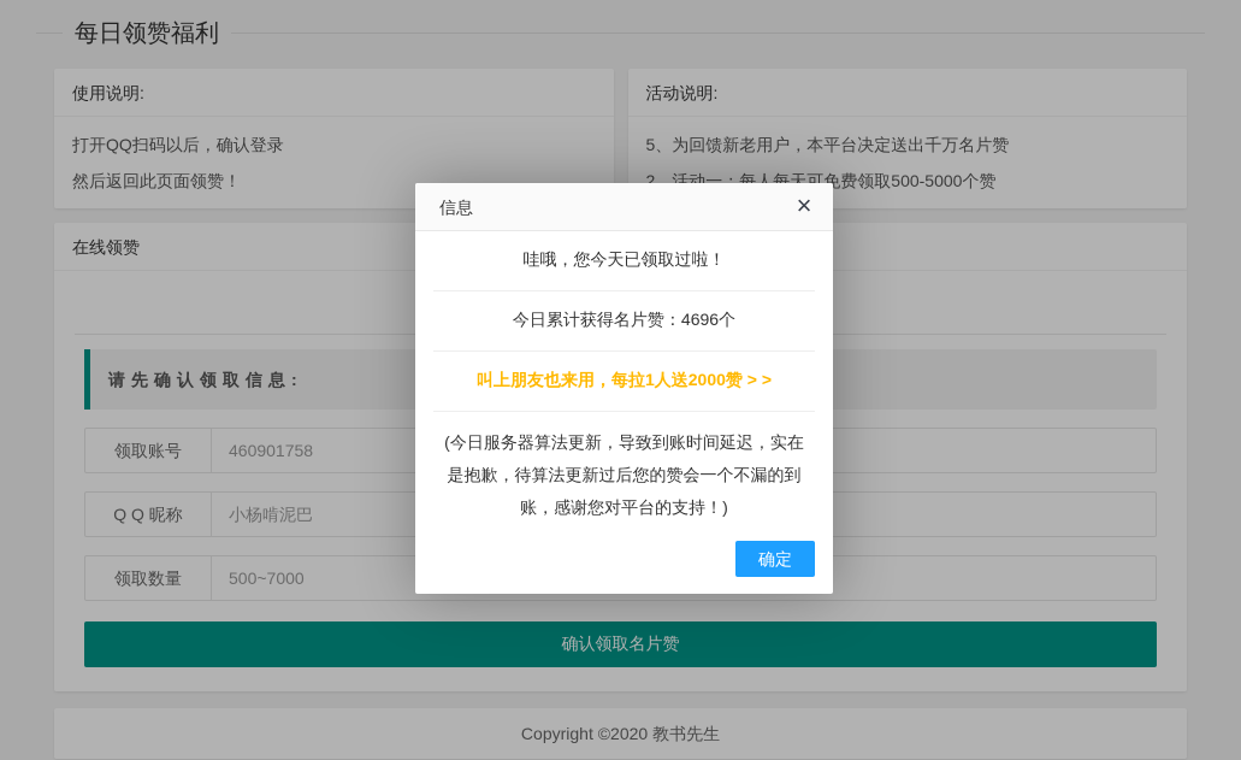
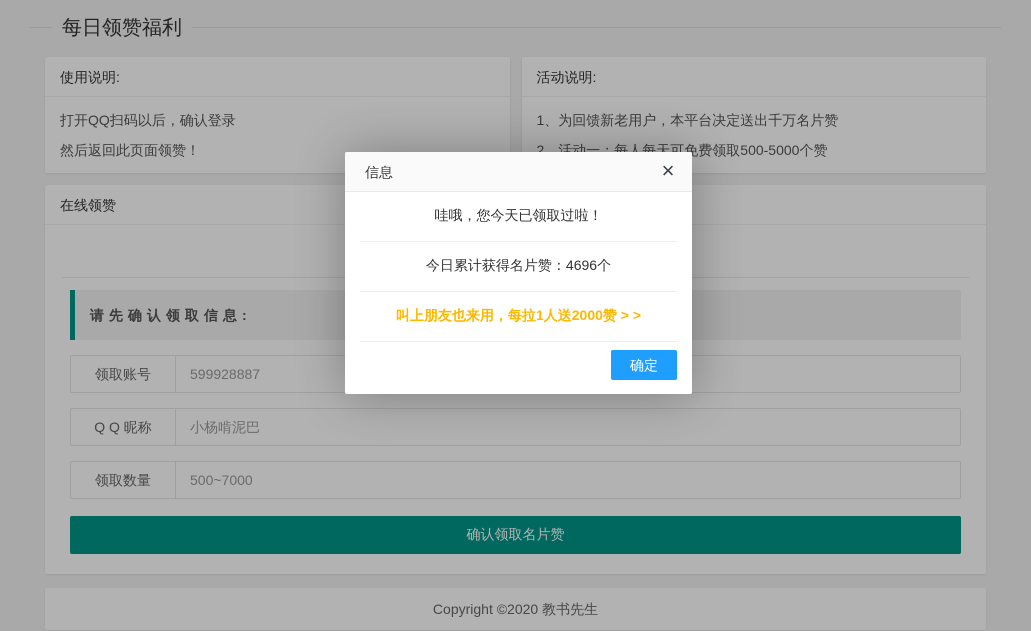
  每日领赞福利
  使用说明:
  打开QQ扫码以后，确认登录
  然后返回此页面领赞！
  活动说明:
- 5、为回馈新老用户，本平台决定送出千万名片赞
+ 1、为回馈新老用户，本平台决定送出千万名片赞
  2、活动一：每人每天可免费领取500-5000个赞
  在线领赞
  请先确认领取信息:
  领取账号
- 460901758
+ 599928887
  Q Q 昵称
  小杨啃泥巴
  领取数量
  500~7000
  确认领取名片赞
  Copyright ©2020 教书先生
  信息
  ×
  哇哦，您今天已领取过啦！
  今日累计获得名片赞：4696个
  叫上朋友也来用，每拉1人送2000赞 > >
- (今日服务器算法更新，导致到账时间延迟，实在是抱歉，待算法更新过后您的赞会一个不漏的到账，感谢您对平台的支持！)
  确定
